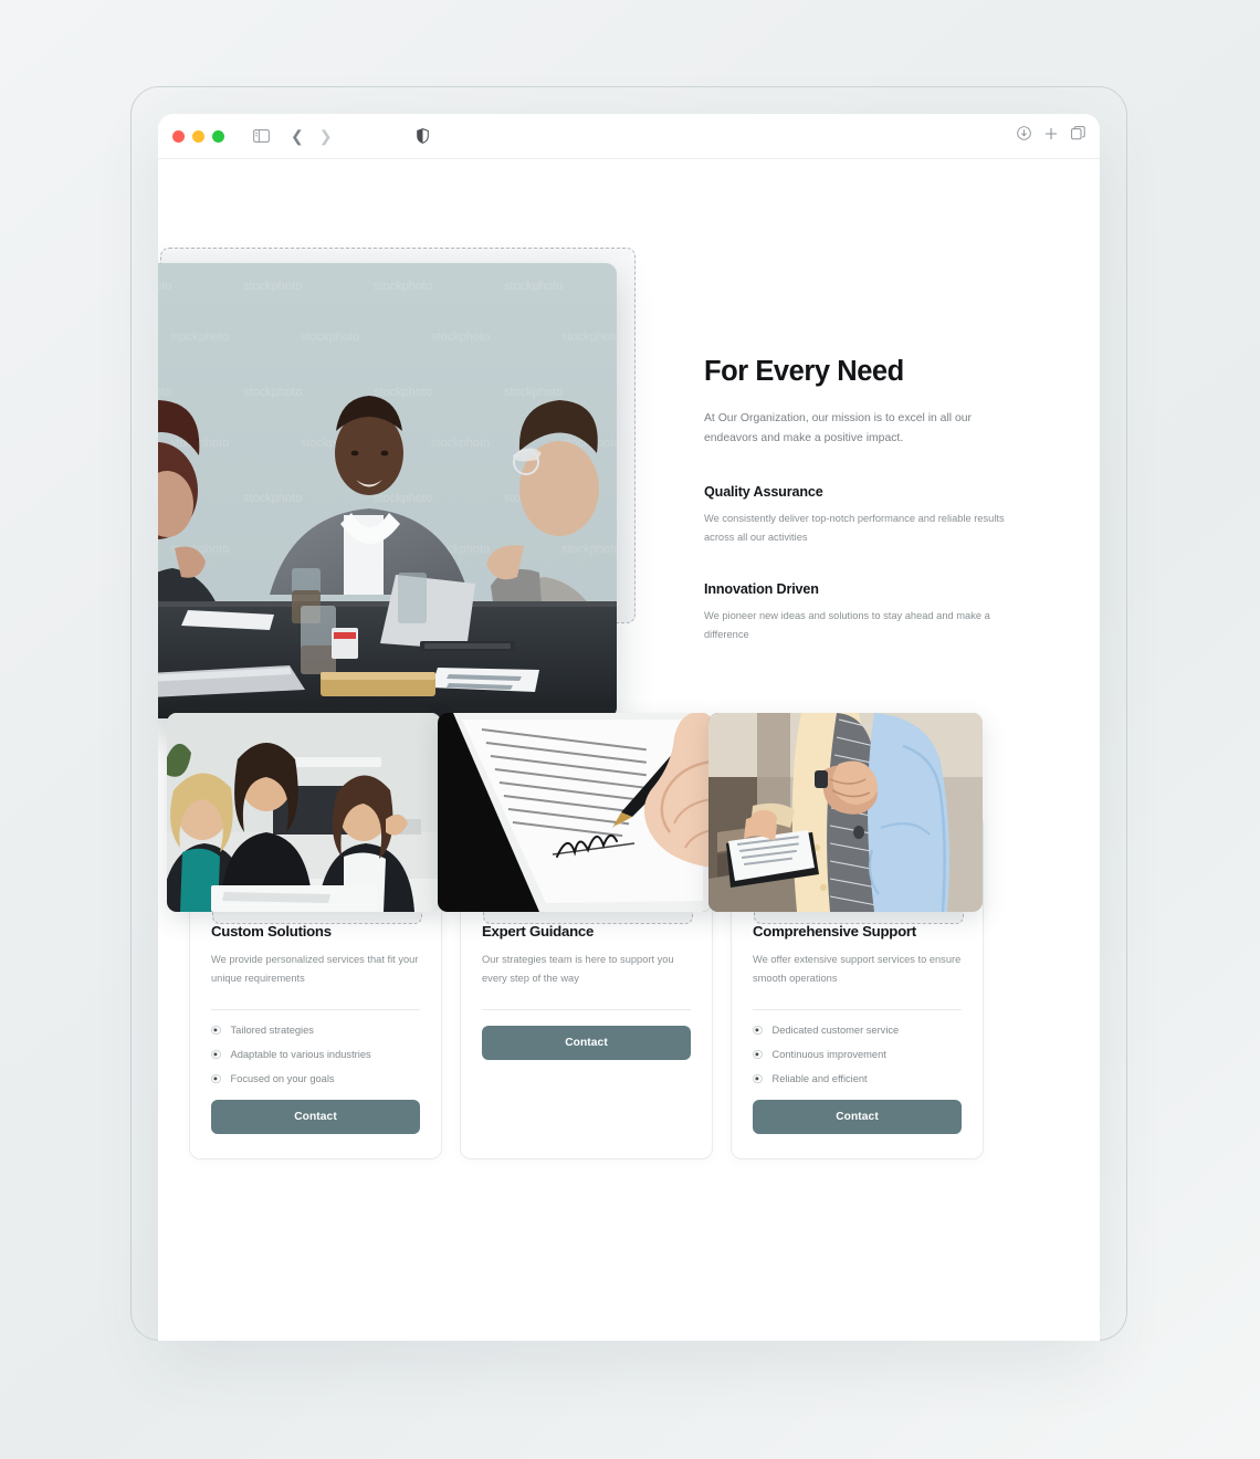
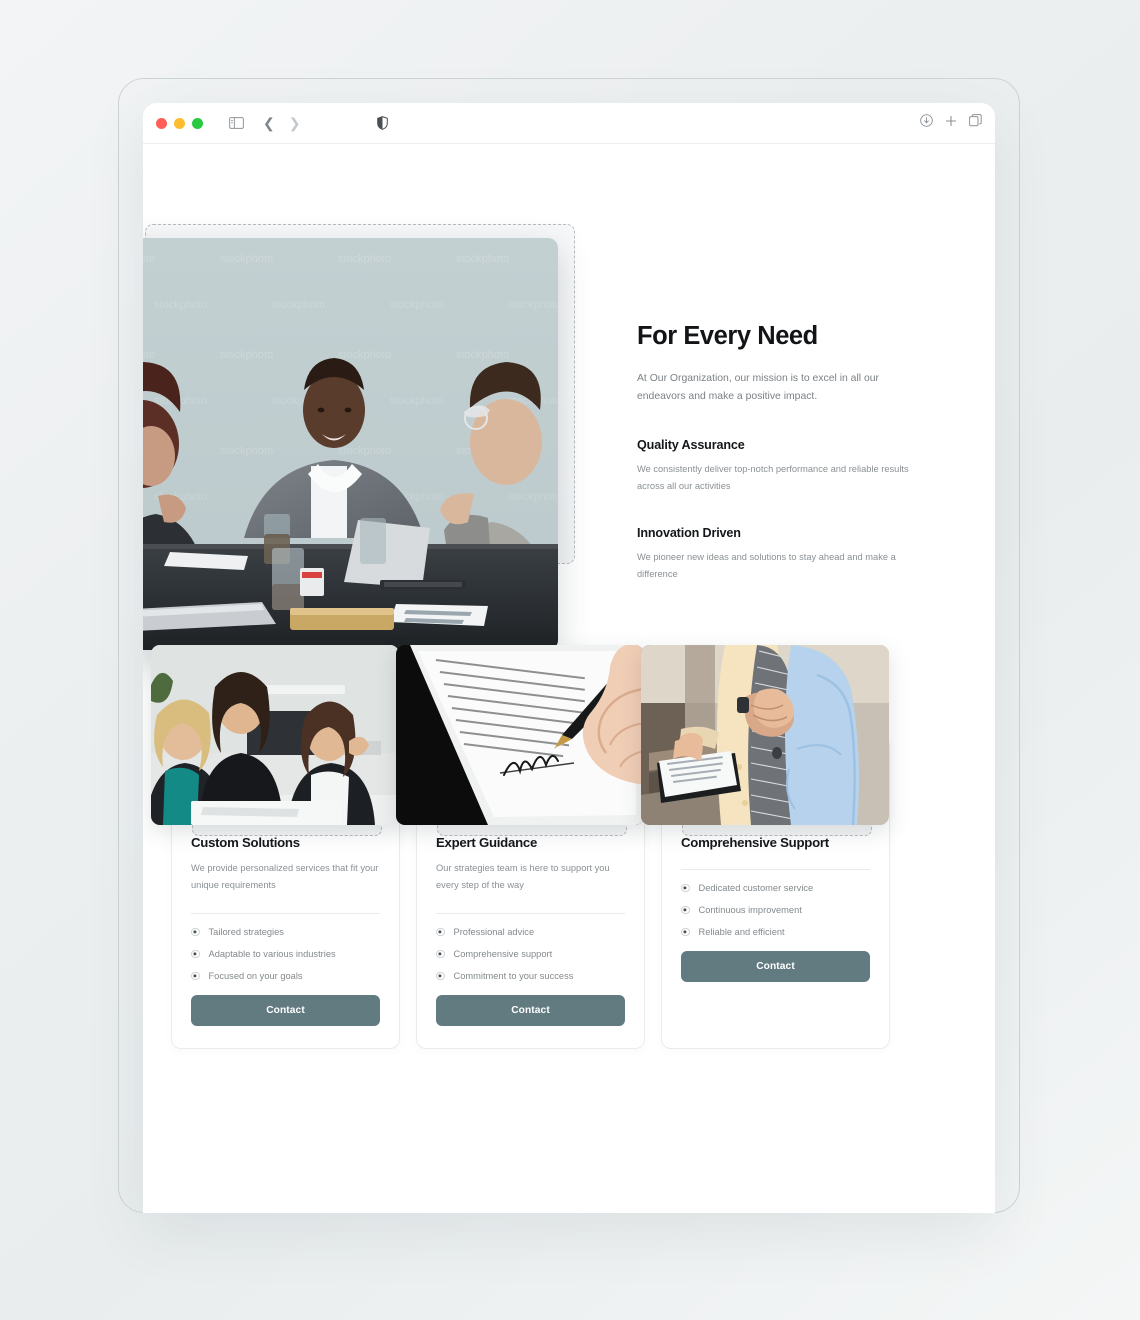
  ❮
  ❯
  For Every Need
  At Our Organization, our mission is to excel in all our endeavors and make a positive impact.
  Quality Assurance
  We consistently deliver top-notch performance and reliable results across all our activities
  Innovation Driven
  We pioneer new ideas and solutions to stay ahead and make a difference
  Custom Solutions
  We provide personalized services that fit your unique requirements
  Tailored strategies
  Adaptable to various industries
  Focused on your goals
  Contact
  Expert Guidance
  Our strategies team is here to support you every step of the way
+ Professional advice
+ Comprehensive support
+ Commitment to your success
  Contact
  Comprehensive Support
- We offer extensive support services to ensure smooth operations
  Dedicated customer service
  Continuous improvement
  Reliable and efficient
  Contact
